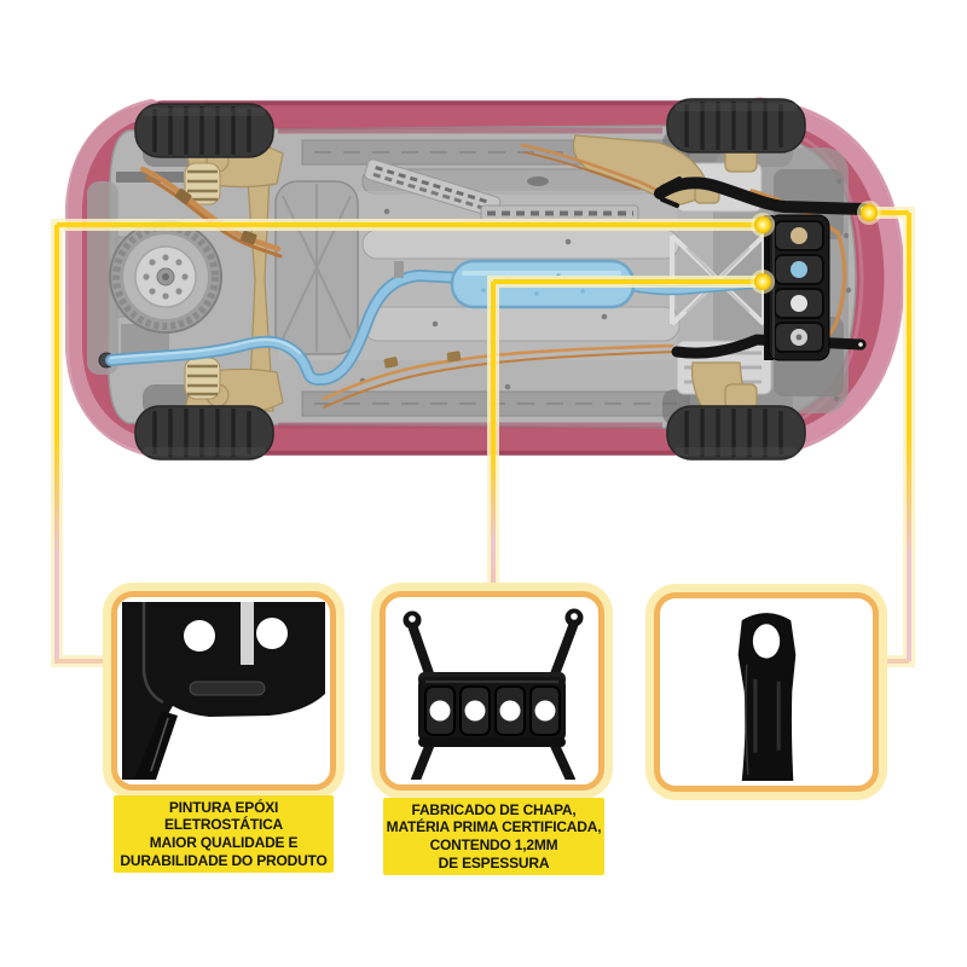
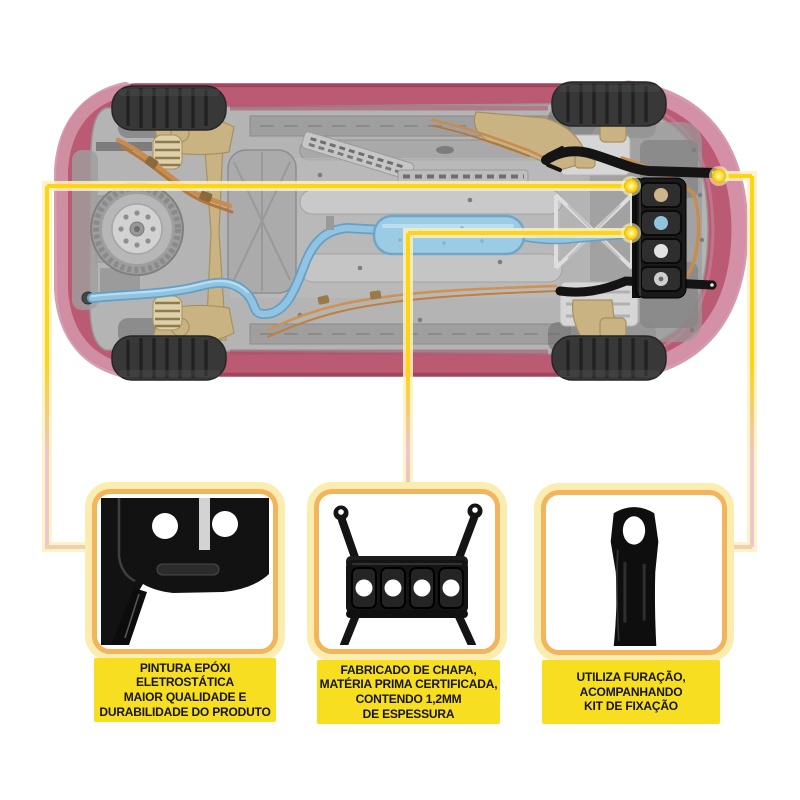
  PINTURA EPÓXI
  ELETROSTÁTICA
  MAIOR QUALIDADE E
  DURABILIDADE DO PRODUTO
  FABRICADO DE CHAPA,
  MATÉRIA PRIMA CERTIFICADA,
  CONTENDO 1,2MM
  DE ESPESSURA
+ UTILIZA FURAÇÃO,
+ ACOMPANHANDO
+ KIT DE FIXAÇÃO
